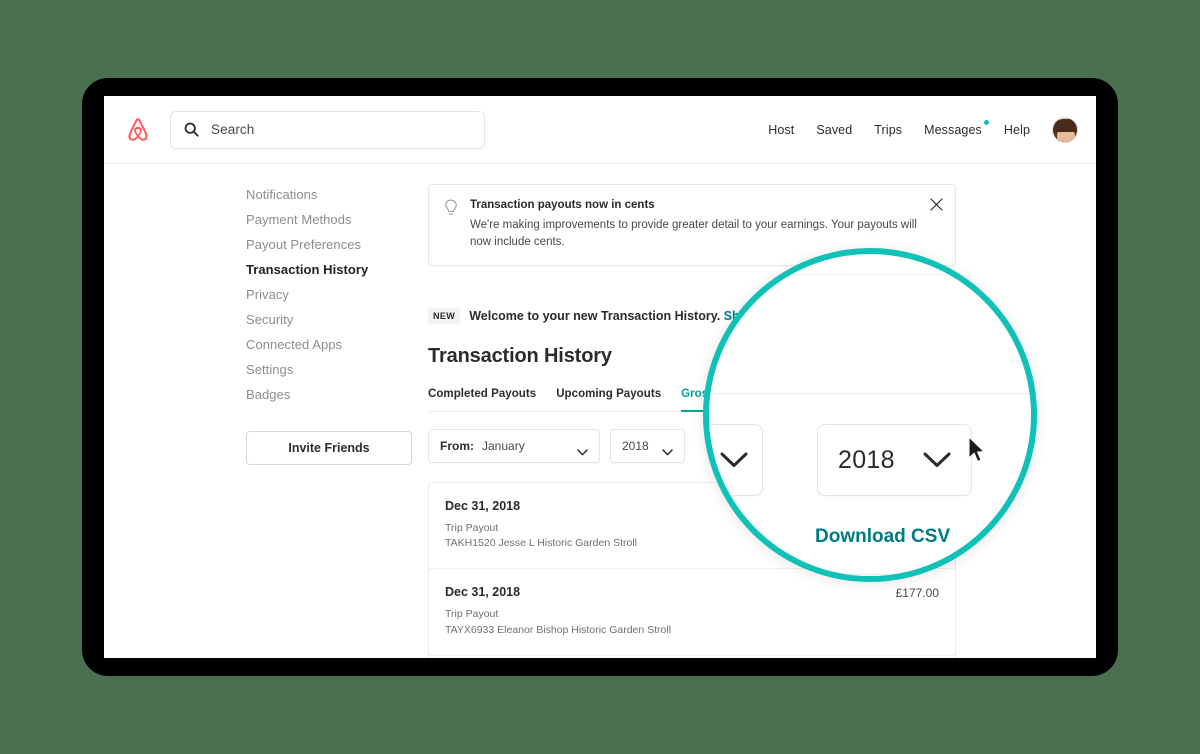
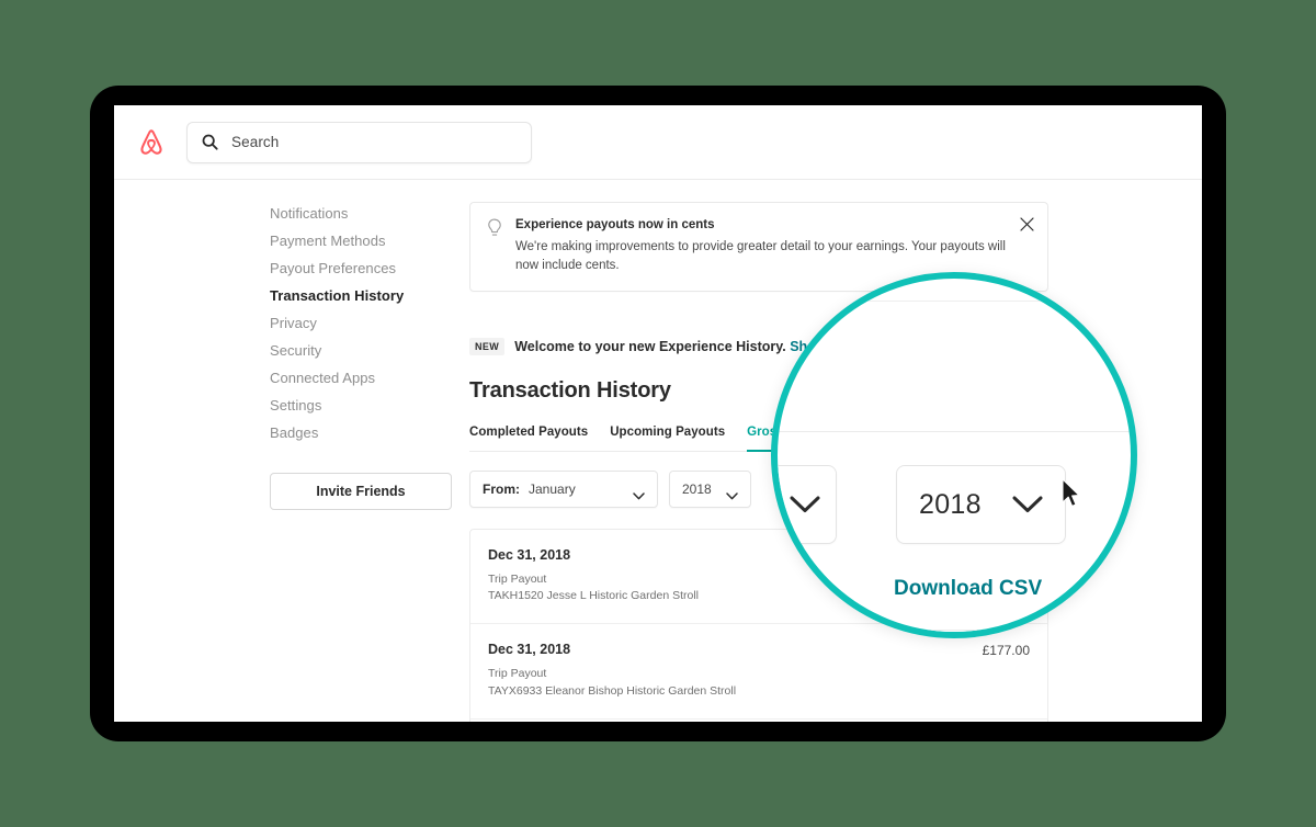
  Search
- Host
- Saved
- Trips
- Messages
- Help
  Notifications
  Payment Methods
  Payout Preferences
  Transaction History
  Privacy
  Security
  Connected Apps
  Settings
  Badges
  Invite Friends
- Transaction payouts now in cents
+ Experience payouts now in cents
  We're making improvements to provide greater detail to your earnings. Your payouts will now include cents.
  NEW
- Welcome to your new Transaction History. S
+ Welcome to your new Experience History. Sh
  Transaction History
  Completed Payouts
  Upcoming Payouts
  From:
  January
  2018
  Dec 31, 2018
  Trip Payout
  TAKH1520 Jesse L Historic Garden Stroll
  Dec 31, 2018
  Trip Payout
  TAYX6933 Eleanor Bishop Historic Garden Stroll
  £177.00
  2018
  Download CSV
